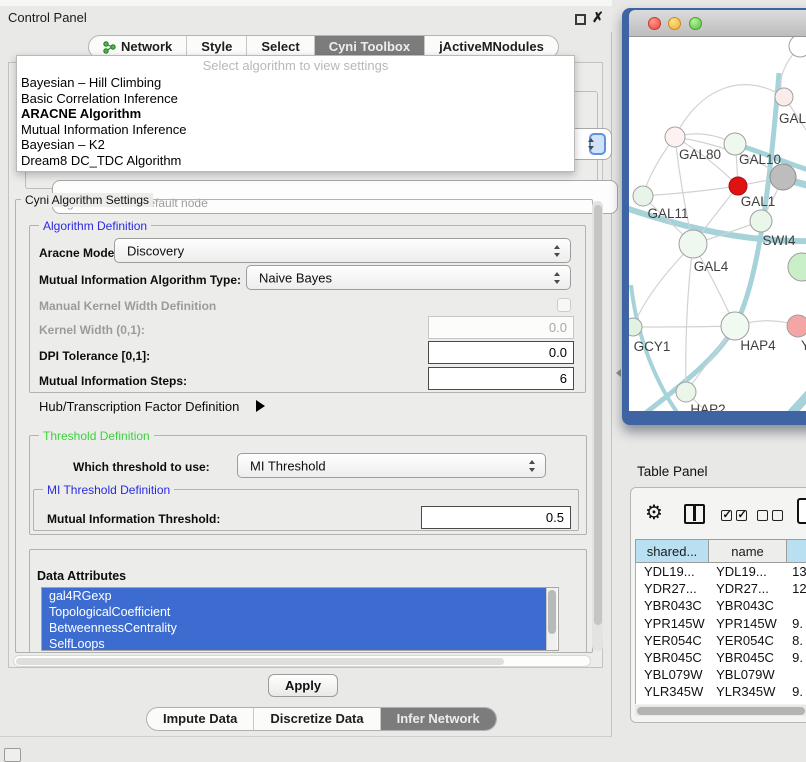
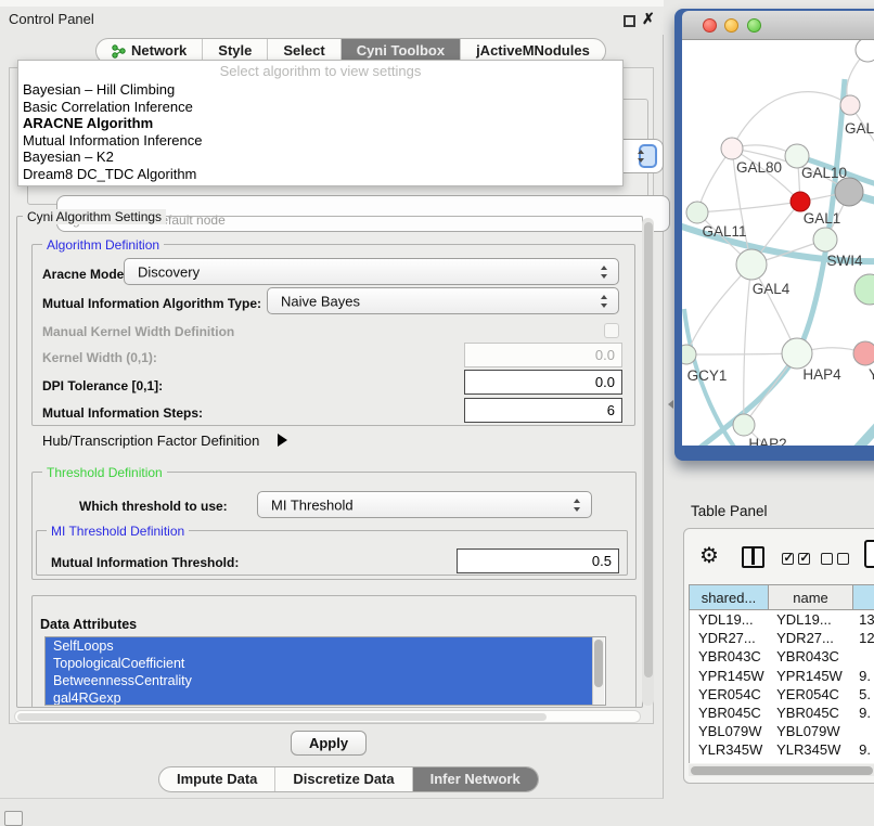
  Control Panel
  ✗
  Network
  Style
  Select
  Cyni Toolbox
  jActiveMNodules
  Cyni Algorithm Settings
  Algorithm Definition
  Aracne Mode
  Discovery
  Mutual Information Algorithm Type:
  Naive Bayes
  Manual Kernel Width Definition
  Kernel Width (0,1):
  0.0
  DPI Tolerance [0,1]:
  0.0
  Mutual Information Steps:
  6
  Hub/Transcription Factor Definition
  Threshold Definition
  Which threshold to use:
  MI Threshold
  MI Threshold Definition
  Mutual Information Threshold:
  0.5
  Data Attributes
- gal4RGexp
+ SelfLoops
  TopologicalCoefficient
  BetweennessCentrality
- SelfLoops
+ gal4RGexp
  Select algorithm to view settings
  Bayesian – Hill Climbing
  Basic Correlation Inference
  ARACNE Algorithm
  Mutual Information Inference
  Bayesian – K2
  Dream8 DC_TDC Algorithm
  Apply
  Impute Data
  Discretize Data
  Infer Network
  GAL
  GAL80
  GAL10
  GAL1
  GAL11
  SWI4
  GAL4
  GCY1
  HAP4
  HAP2
  Table Panel
  ⚙
  shared...
  name
  YDL19...
  YDL19...
  13
  YDR27...
  YDR27...
  12
  YBR043C
  YBR043C
  YPR145W
  YPR145W
  9.
  YER054C
  YER054C
- 8.
+ 5.
  YBR045C
  YBR045C
  9.
  YBL079W
  YBL079W
  YLR345W
  YLR345W
  9.
